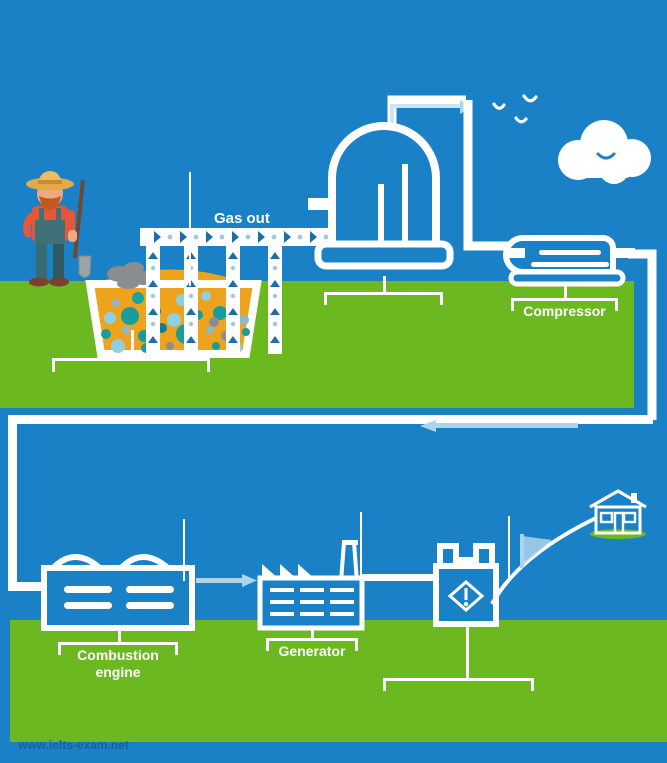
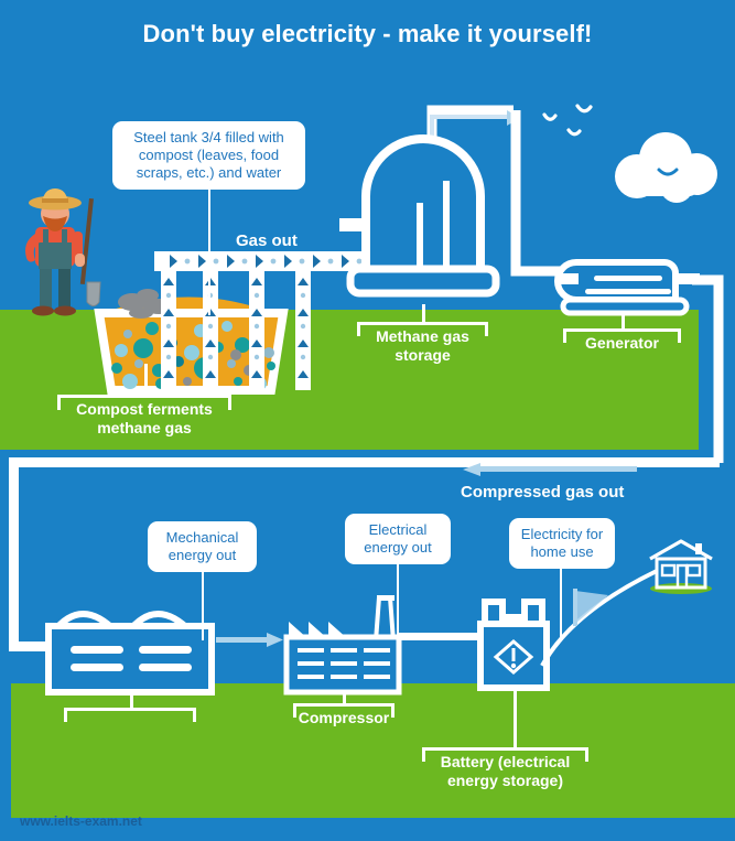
+ Don't buy electricity - make it yourself!
  Gas out
+ Compressed gas out
+ Steel tank 3/4 filled with compost (leaves, food scraps, etc.) and water
+ Mechanical energy out
+ Electrical energy out
+ Electricity for home use
+ Compost ferments
+ methane gas
+ Methane gas
+ storage
- Compressor
+ Generator
- Combustion
- engine
- Generator
+ Compressor
+ Battery (electrical
+ energy storage)
  www.ielts-exam.net
